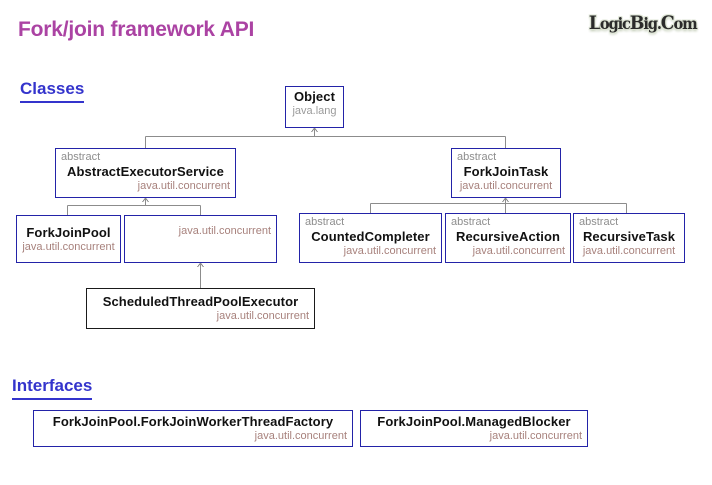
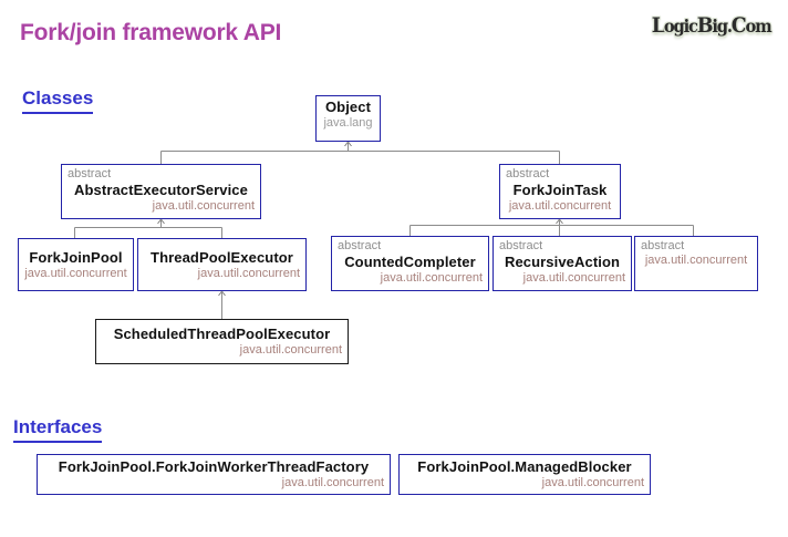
  Fork/join framework API
  LogicBig.Com
  Classes
  Interfaces
  Object
  java.lang
  abstract
  AbstractExecutorService
  java.util.concurrent
  abstract
  ForkJoinTask
  java.util.concurrent
  ForkJoinPool
  java.util.concurrent
+ ThreadPoolExecutor
  java.util.concurrent
  abstract
  CountedCompleter
  java.util.concurrent
  abstract
  RecursiveAction
  java.util.concurrent
  abstract
- RecursiveTask
  java.util.concurrent
  ScheduledThreadPoolExecutor
  java.util.concurrent
  ForkJoinPool.ForkJoinWorkerThreadFactory
  java.util.concurrent
  ForkJoinPool.ManagedBlocker
  java.util.concurrent
